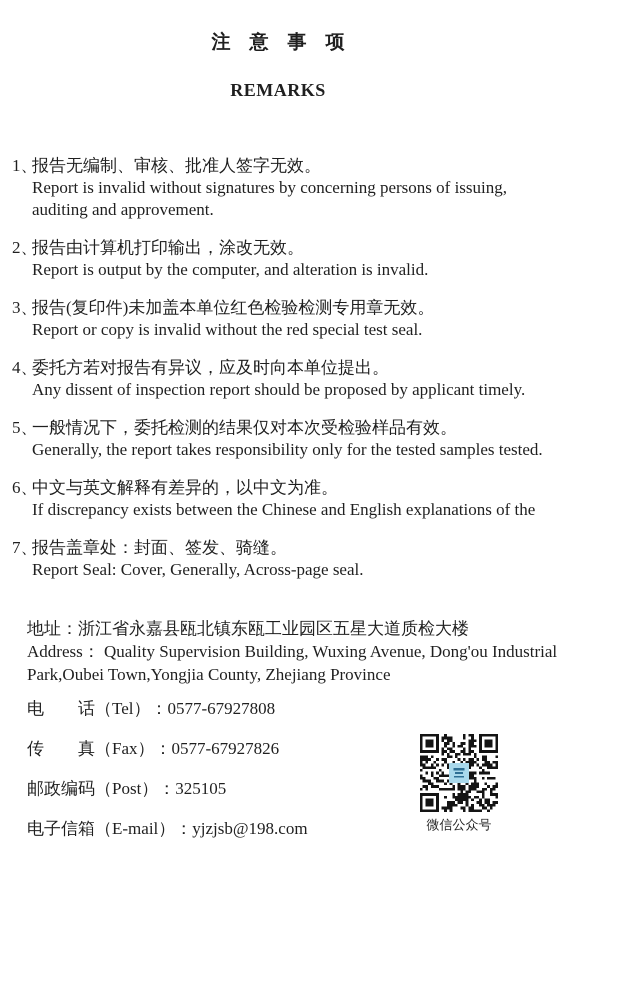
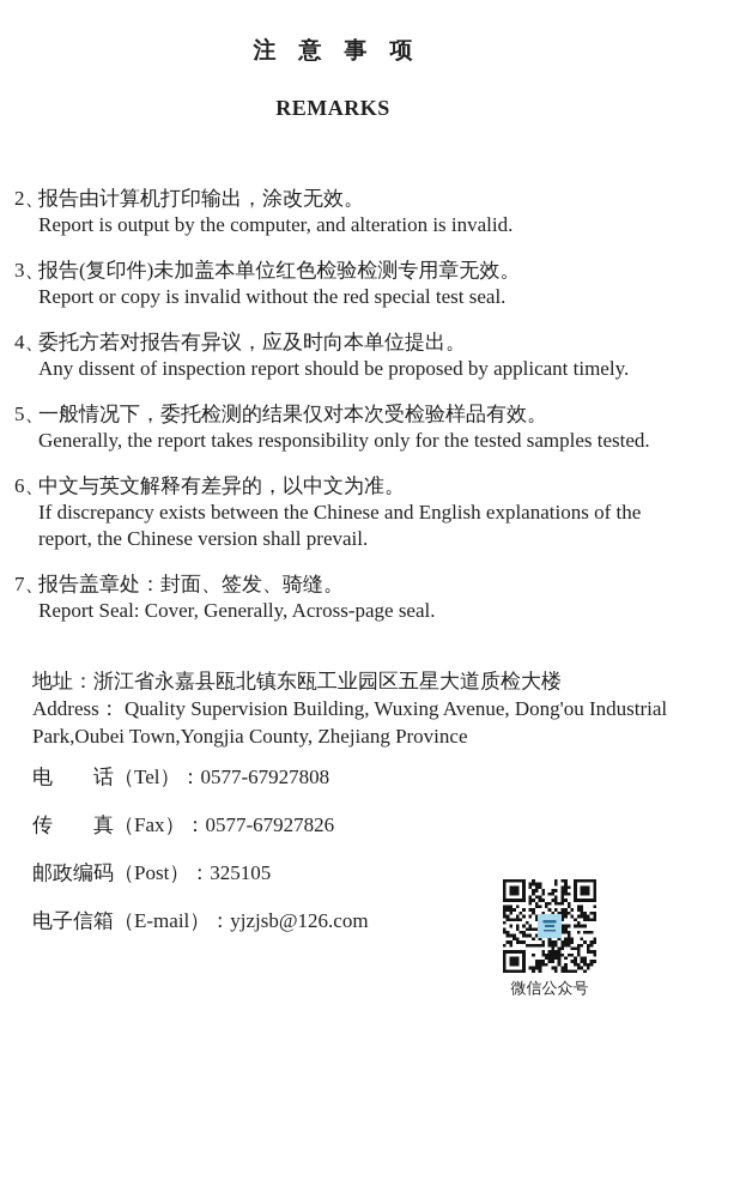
  注 意 事 项
  REMARKS
- 1、
- 报告无编制、审核、批准人签字无效。
- Report is invalid without signatures by concerning persons of issuing,
- auditing and approvement.
  2、
  报告由计算机打印输出，涂改无效。
  Report is output by the computer, and alteration is invalid.
  3、
  报告(复印件)未加盖本单位红色检验检测专用章无效。
  Report or copy is invalid without the red special test seal.
  4、
  委托方若对报告有异议，应及时向本单位提出。
  Any dissent of inspection report should be proposed by applicant timely.
  5、
  一般情况下，委托检测的结果仅对本次受检验样品有效。
  Generally, the report takes responsibility only for the tested samples tested.
  6、
  中文与英文解释有差异的，以中文为准。
  If discrepancy exists between the Chinese and English explanations of the
+ report, the Chinese version shall prevail.
  7、
  报告盖章处：封面、签发、骑缝。
  Report Seal: Cover, Generally, Across-page seal.
  地址：浙江省永嘉县瓯北镇东瓯工业园区五星大道质检大楼
  Address： Quality Supervision Building, Wuxing Avenue, Dong'ou Industrial
  Park,Oubei Town,Yongjia County, Zhejiang Province
  电 话（Tel）：0577-67927808
  传 真（Fax）：0577-67927826
  邮政编码（Post）：325105
- 电子信箱（E-mail）：yjzjsb@198.com
+ 电子信箱（E-mail）：yjzjsb@126.com
  微信公众号
